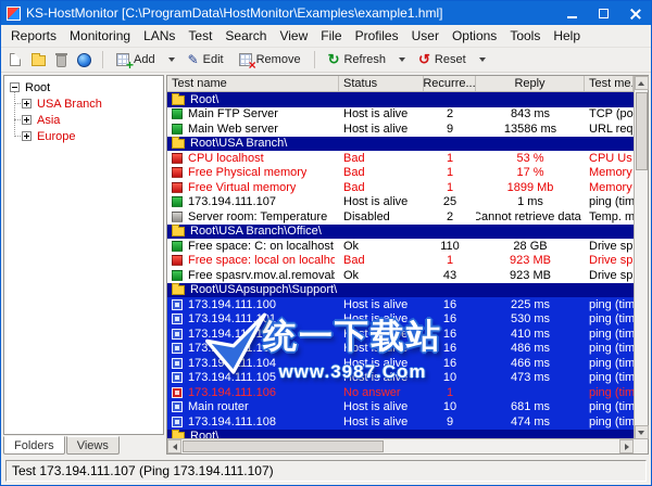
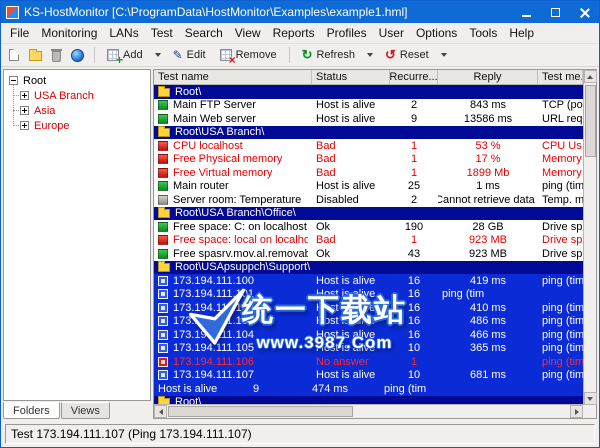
  KS-HostMonitor [C:\ProgramData\HostMonitor\Examples\example1.hml]
- Reports
+ File
  Monitoring
  LANs
  Test
  Search
  View
- File
+ Reports
  Profiles
  User
  Options
  Tools
  Help
  Add
  Edit
  Remove
  Refresh
  Reset
  Root
  USA Branch
  Asia
  Europe
  Folders
  Views
  Test name
  Status
  Recurre...
  Reply
  Root\
  Main FTP Server
  Host is alive
  2
  843 ms
  TCP (po
  Main Web server
  Host is alive
  9
  13586 ms
  URL req
  Root\USA Branch\
  CPU localhost
  Bad
  1
  53 %
  CPU Us
  Free Physical memory
  Bad
  1
  17 %
  Memory
  Free Virtual memory
  Bad
  1
  1899 Mb
  Memory
- 173.194.111.107
+ Main router
  Host is alive
  25
  1 ms
  ping (tim
  Server room: Temperature
  Disabled
  2
  Cannot retrieve data
  Temp. m
  Root\USA Branch\Office\
  Free space: C: on localhost
  Ok
- 110
+ 190
  28 GB
  Drive sp
  Free space: local on localho
  Bad
  1
  923 MB
  Drive sp
  Free spasrv.mov.al.removab
  Ok
  43
  923 MB
  Drive sp
  Root\USApsuppch\Support\
  173.194.111.100
  Host is alive
  16
- 225 ms
+ 419 ms
  ping (tim
  173.194.111.01
  Host is alive
  16
- 530 ms
  ping (tim
  173.194.1102
  Host is alive
  16
  410 ms
  ping (tim
  Host is alive
  16
  486 ms
  ping (tim
  173.1911.104
  Host is alive
  16
  466 ms
  ping (tim
  173.194.111.105
  Host is alive
  10
- 473 ms
+ 365 ms
  ping (tim
  173.194.111.106
  No answer
  1
  ping (tim
- Main router
+ 173.194.111.107
  Host is alive
  10
  681 ms
  ping (tim
- 173.194.111.108
  Host is alive
  9
  474 ms
  ping (tim
  Root\
  Test 173.194.111.107 (Ping 173.194.111.107)
  统一下载站
  www.3987.Com
